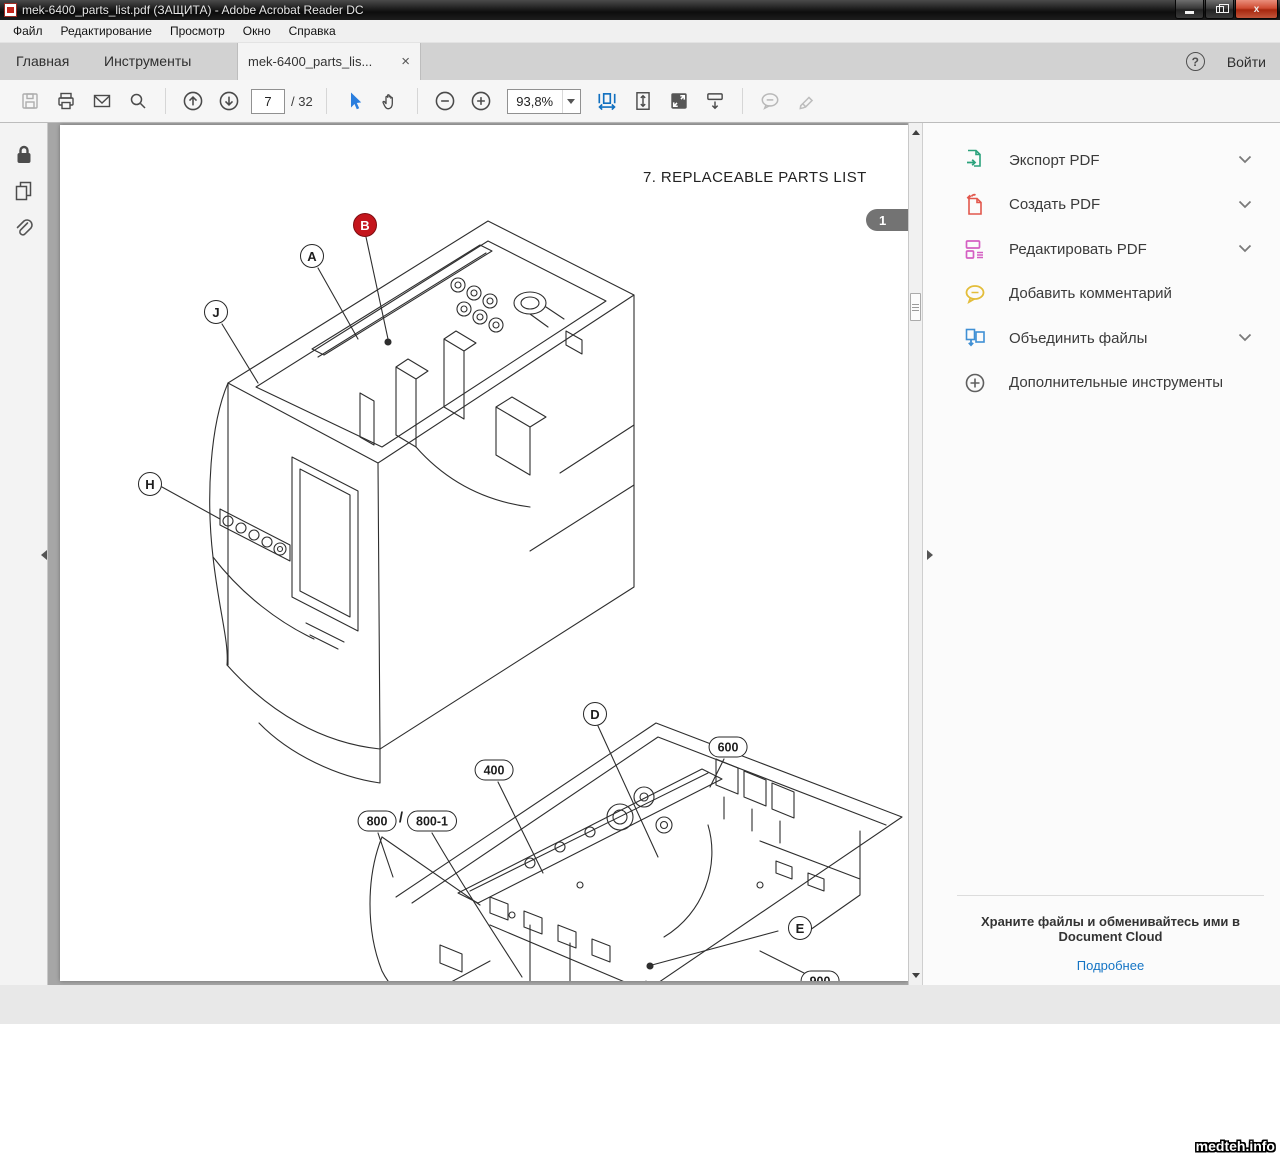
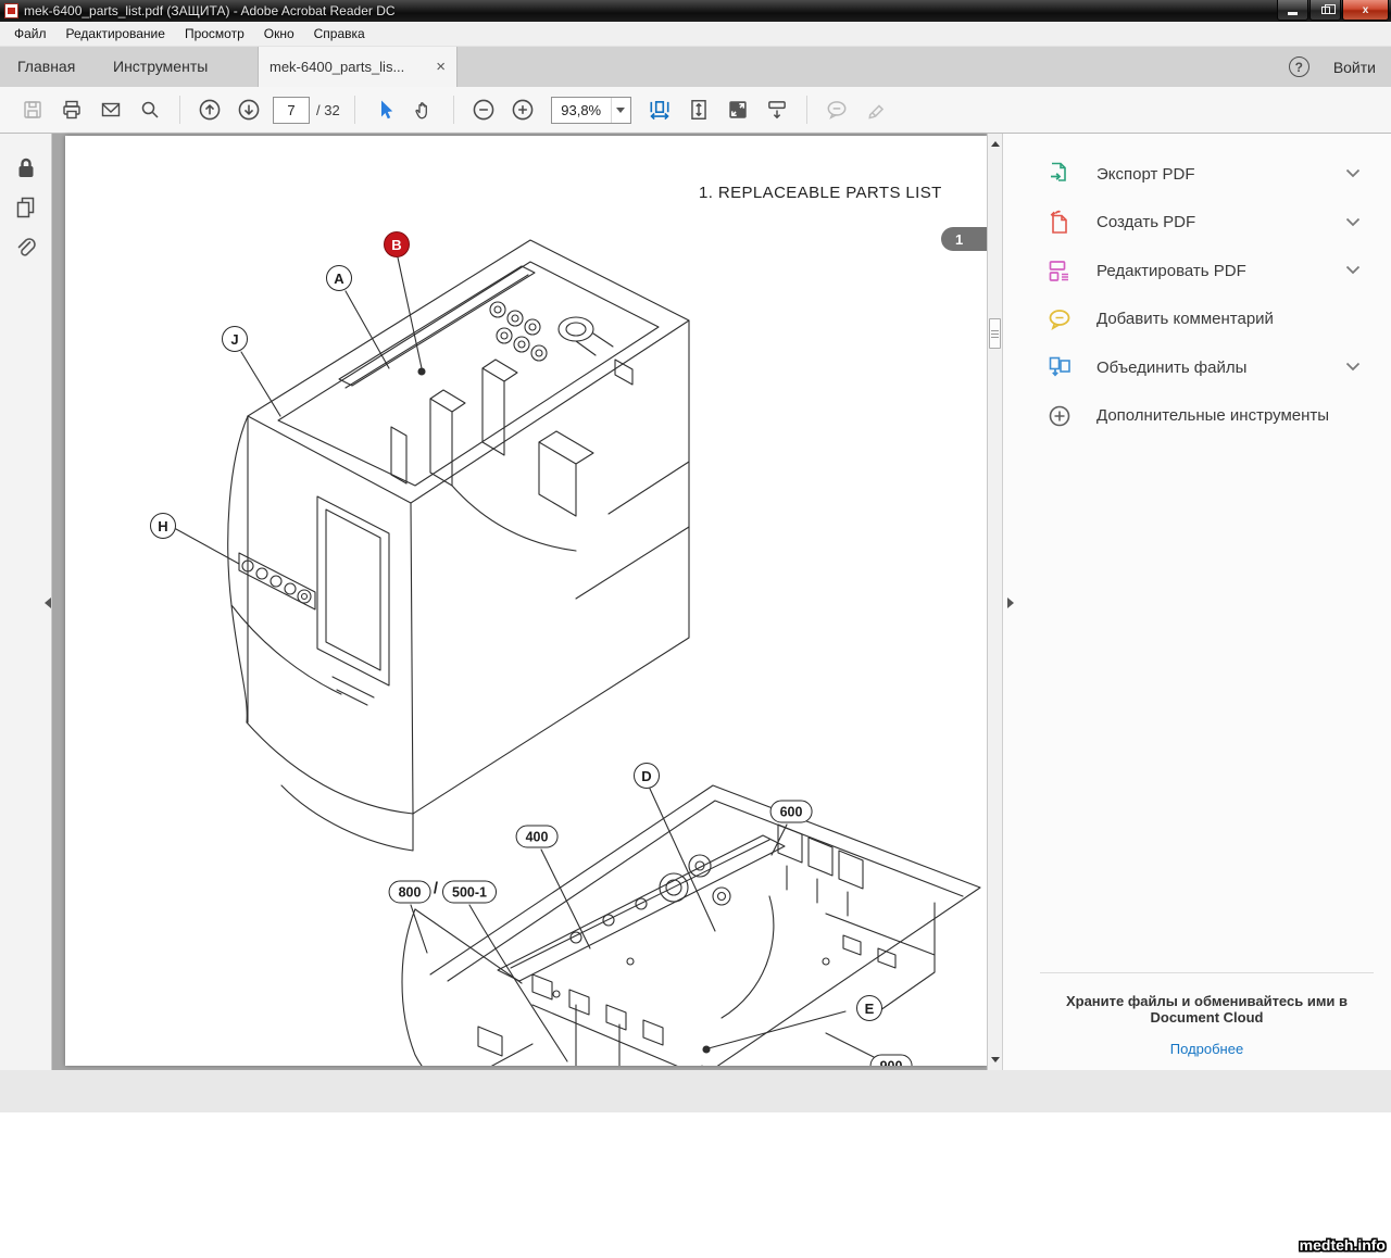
  mek-6400_parts_list.pdf (ЗАЩИТА) - Adobe Acrobat Reader DC
  x
  Файл
  Редактирование
  Просмотр
  Окно
  Справка
  Главная
  Инструменты
  mek-6400_parts_lis...
  ×
  ?
  Войти
  7
  / 32
  93,8%
- 7. REPLACEABLE PARTS LIST
+ 1. REPLACEABLE PARTS LIST
  1
  A
  B
  J
  H
  D
  600
  400
  800
  /
- 800-1
+ 500-1
  E
  Экспорт PDF
  Создать PDF
  Редактировать PDF
  Добавить комментарий
  Объединить файлы
  Дополнительные инструменты
  Храните файлы и обменивайтесь ими в
  Document Cloud
  Подробнее
  medteh.info
